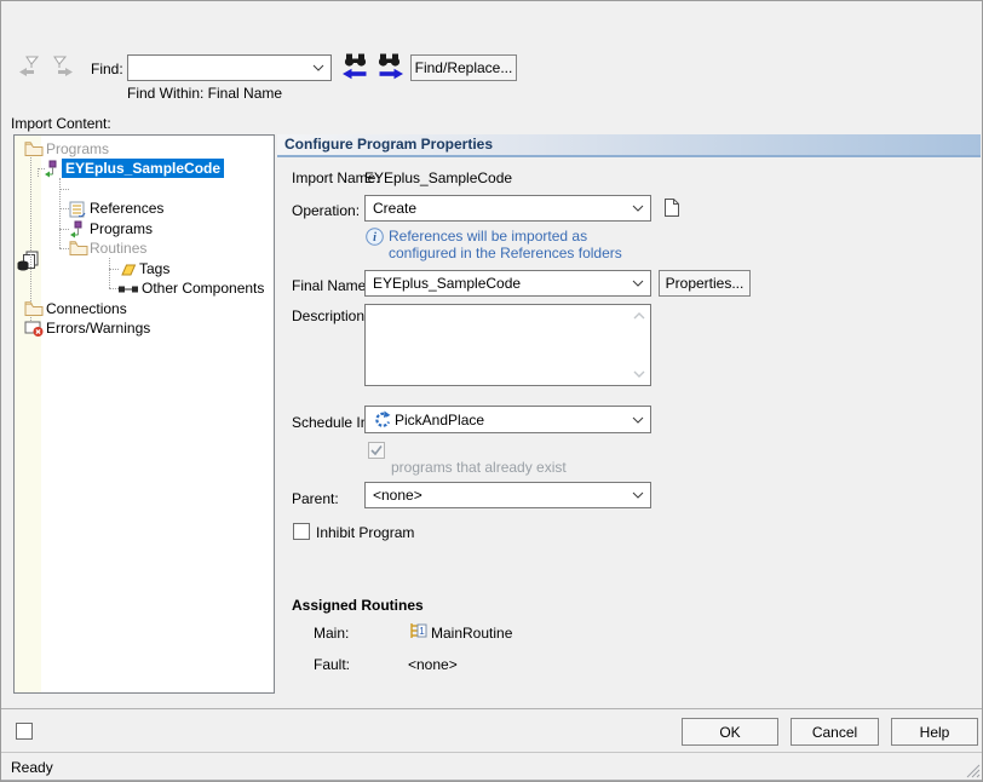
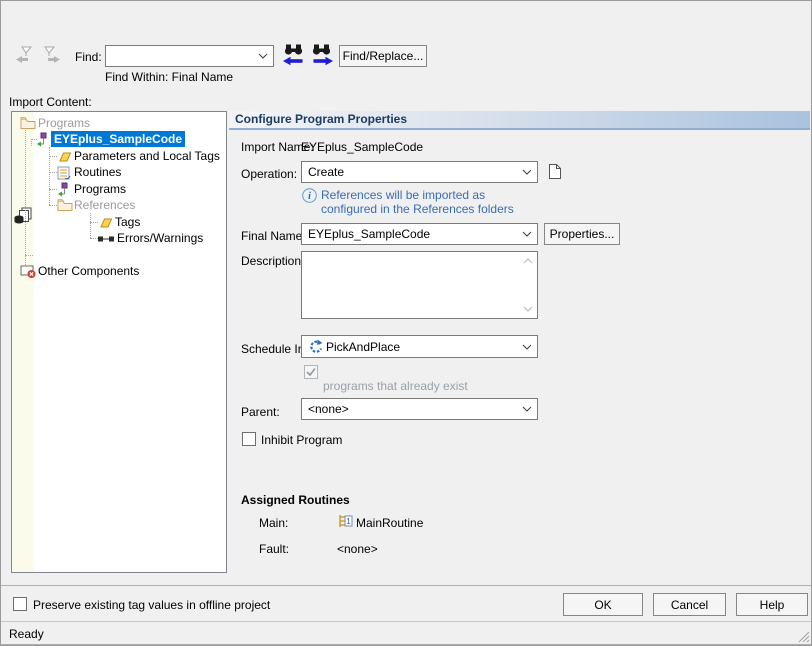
  Find:
  Find/Replace...
  Find Within: Final Name
  Import Content:
  Programs
  EYEplus_SampleCode
+ Parameters and Local Tags
- References
+ Routines
  Programs
- Routines
+ References
  Tags
- Other Components
+ Errors/Warnings
- Connections
- Errors/Warnings
+ Other Components
  Configure Program Properties
  Import Name:
  EYEplus_SampleCode
  Operation:
  Create
  i
  References will be imported as
  configured in the References folders
  Final Name
  EYEplus_SampleCode
  Properties...
  Description
  Schedule I
  PickAndPlace
  programs that already exist
  Parent:
  <none>
  Inhibit Program
  Assigned Routines
  Main:
  1
  MainRoutine
  Fault:
  <none>
+ Preserve existing tag values in offline project
  OK
  Cancel
  Help
  Ready
